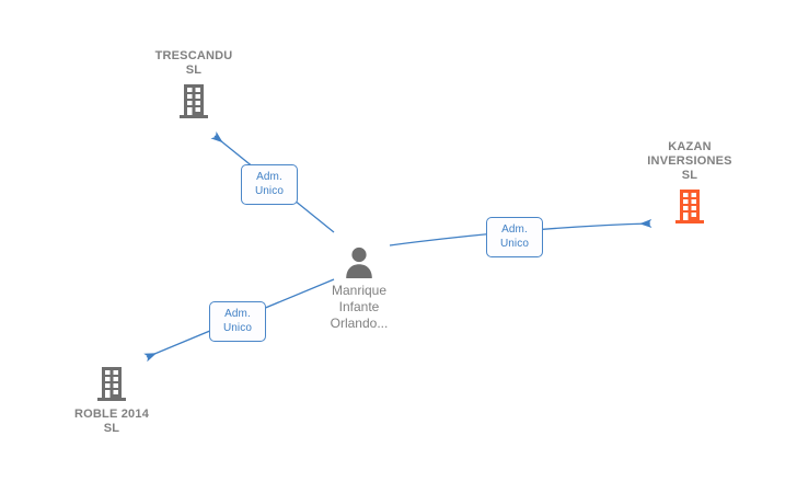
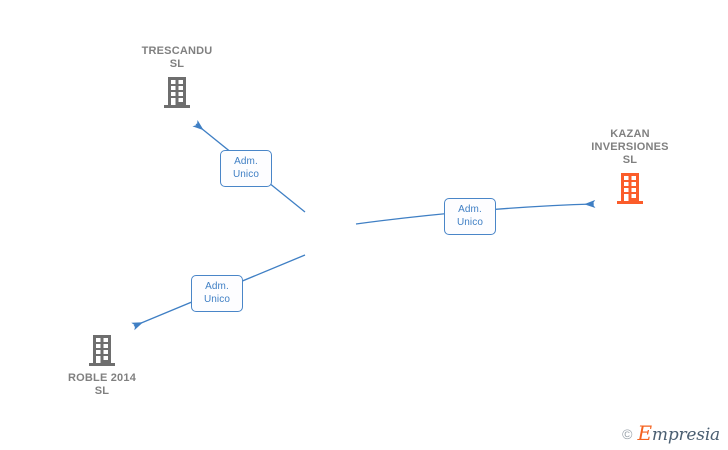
  TRESCANDU
  SL
  KAZAN
  INVERSIONES
  SL
- Manrique
- Infante
- Orlando...
  ROBLE 2014
  SL
  Adm.
  Unico
  Adm.
  Unico
  Adm.
  Unico
+ ©
+ Empresia
